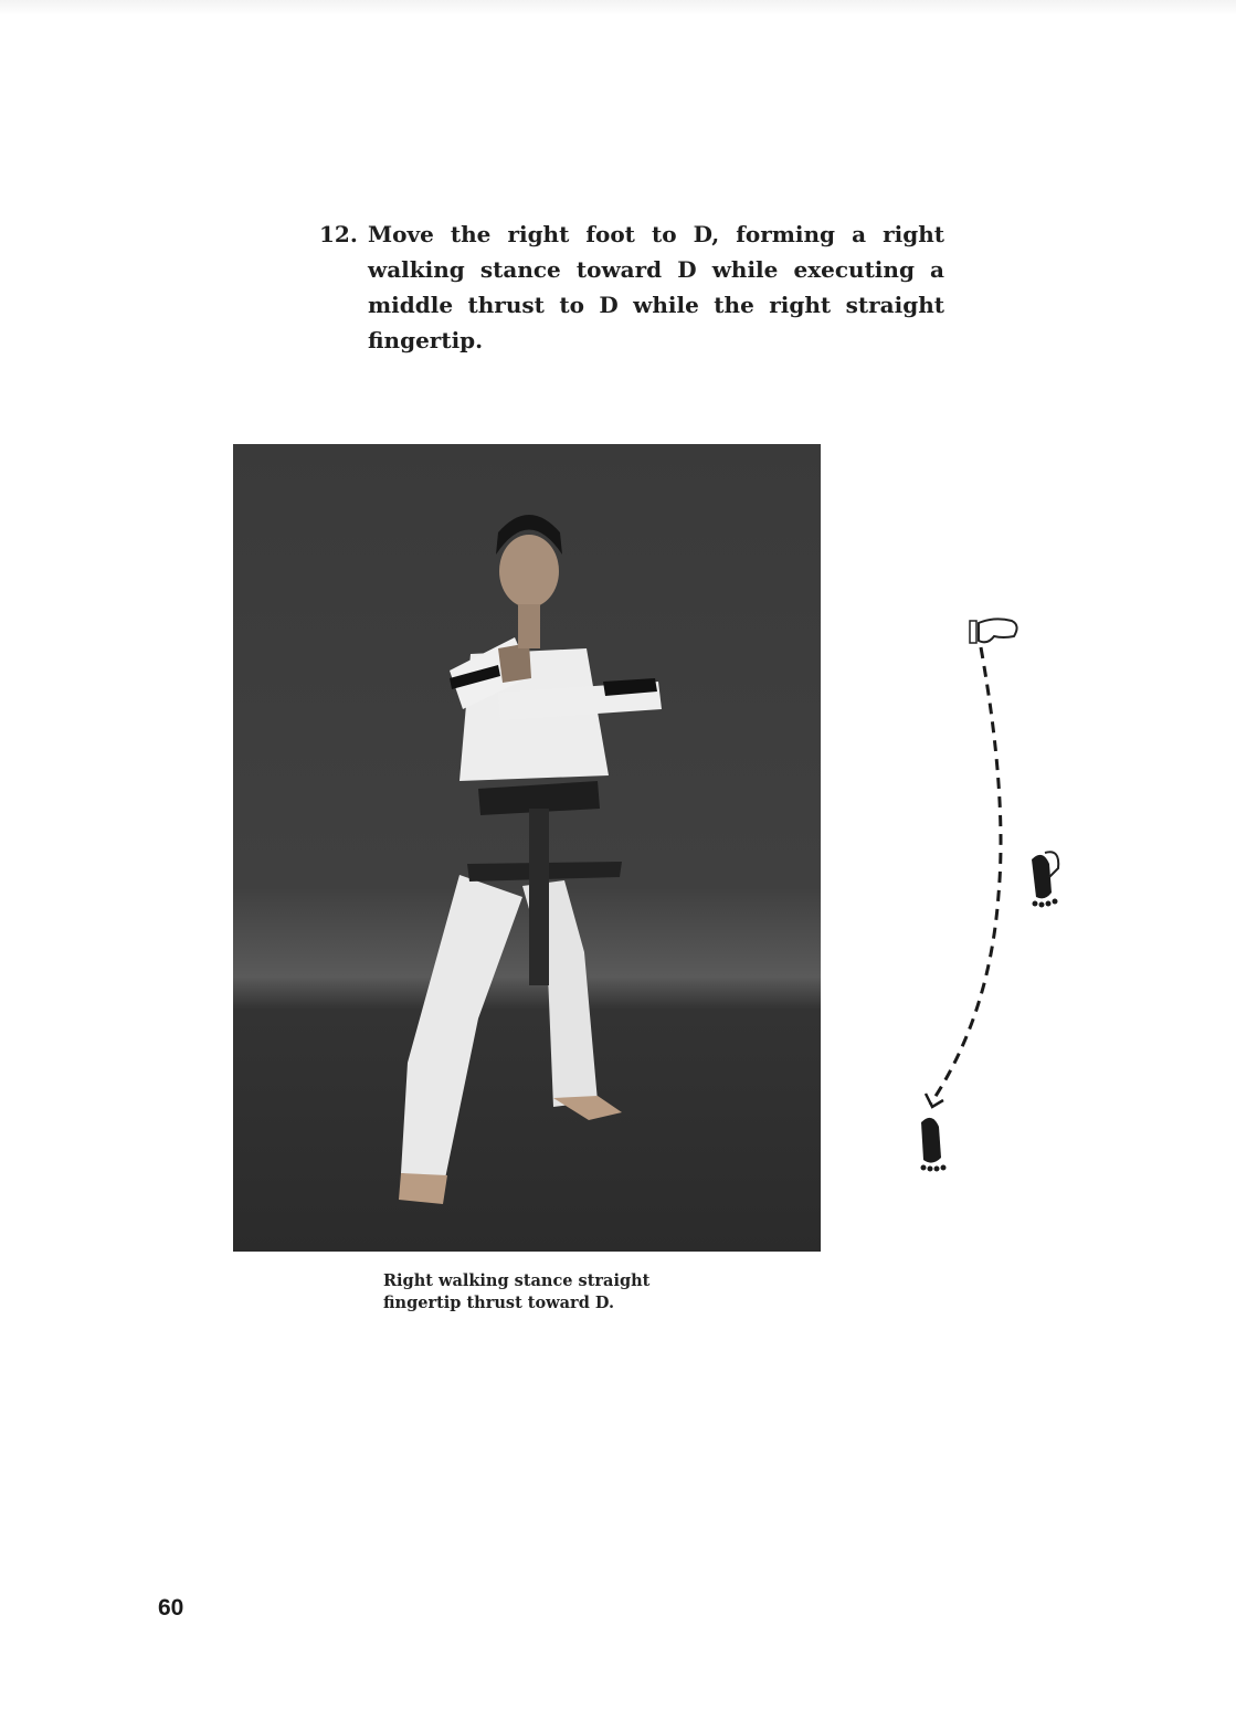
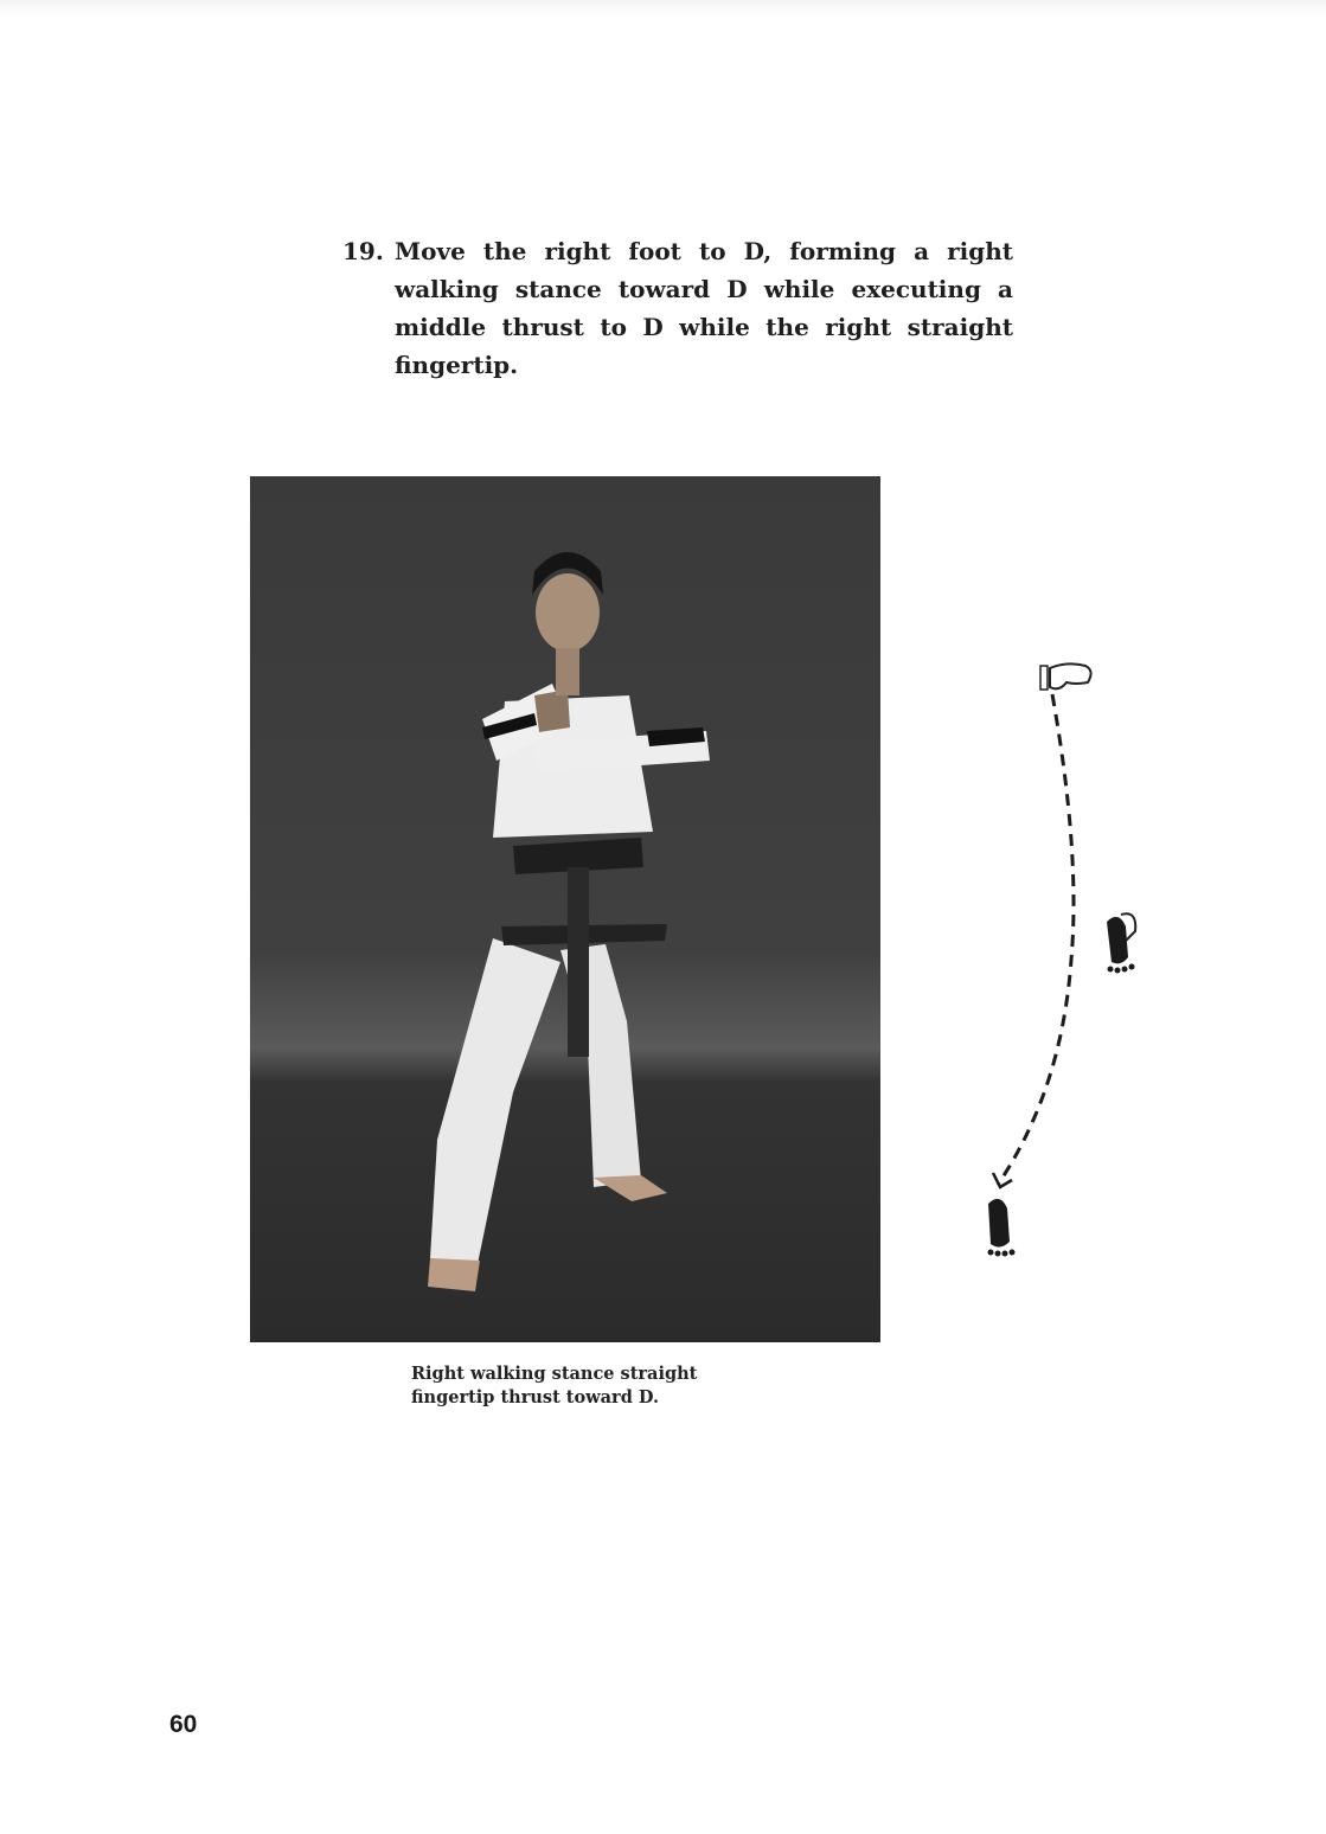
- 12.
+ 19.
  Move the right foot to D, forming a right walking stance toward D while executing a middle thrust to D while the right straight fingertip.
  Right walking stance straight
  fingertip thrust toward D.
  60
